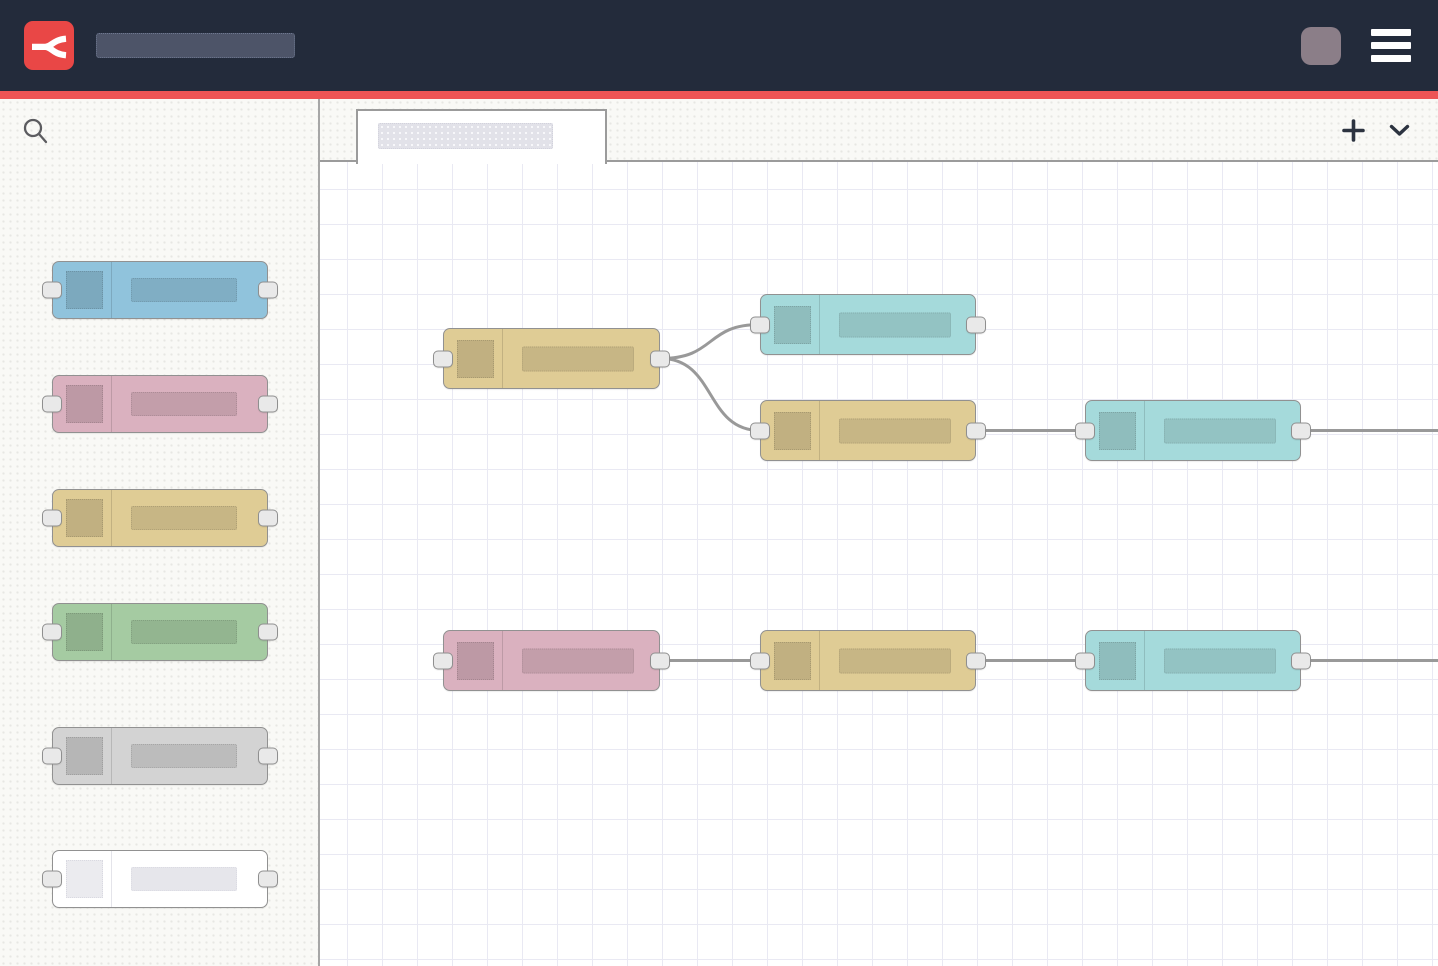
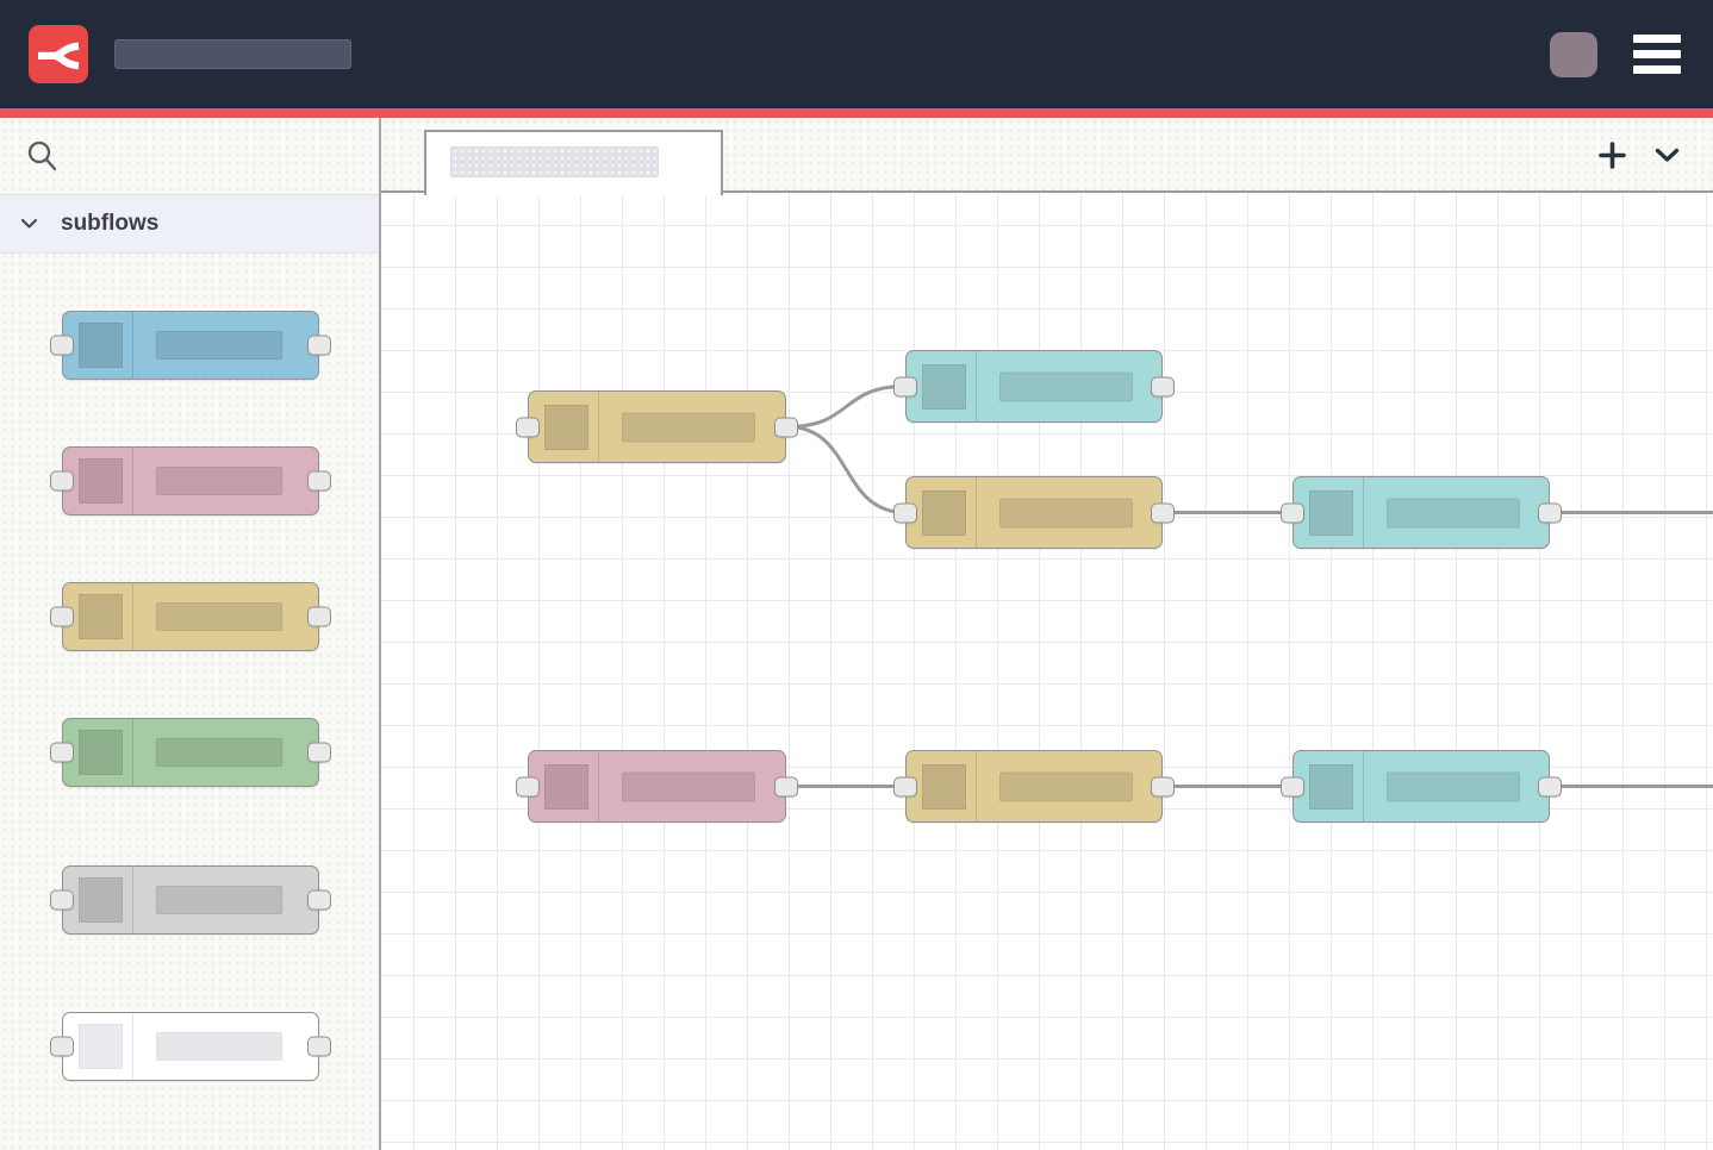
+ subflows
